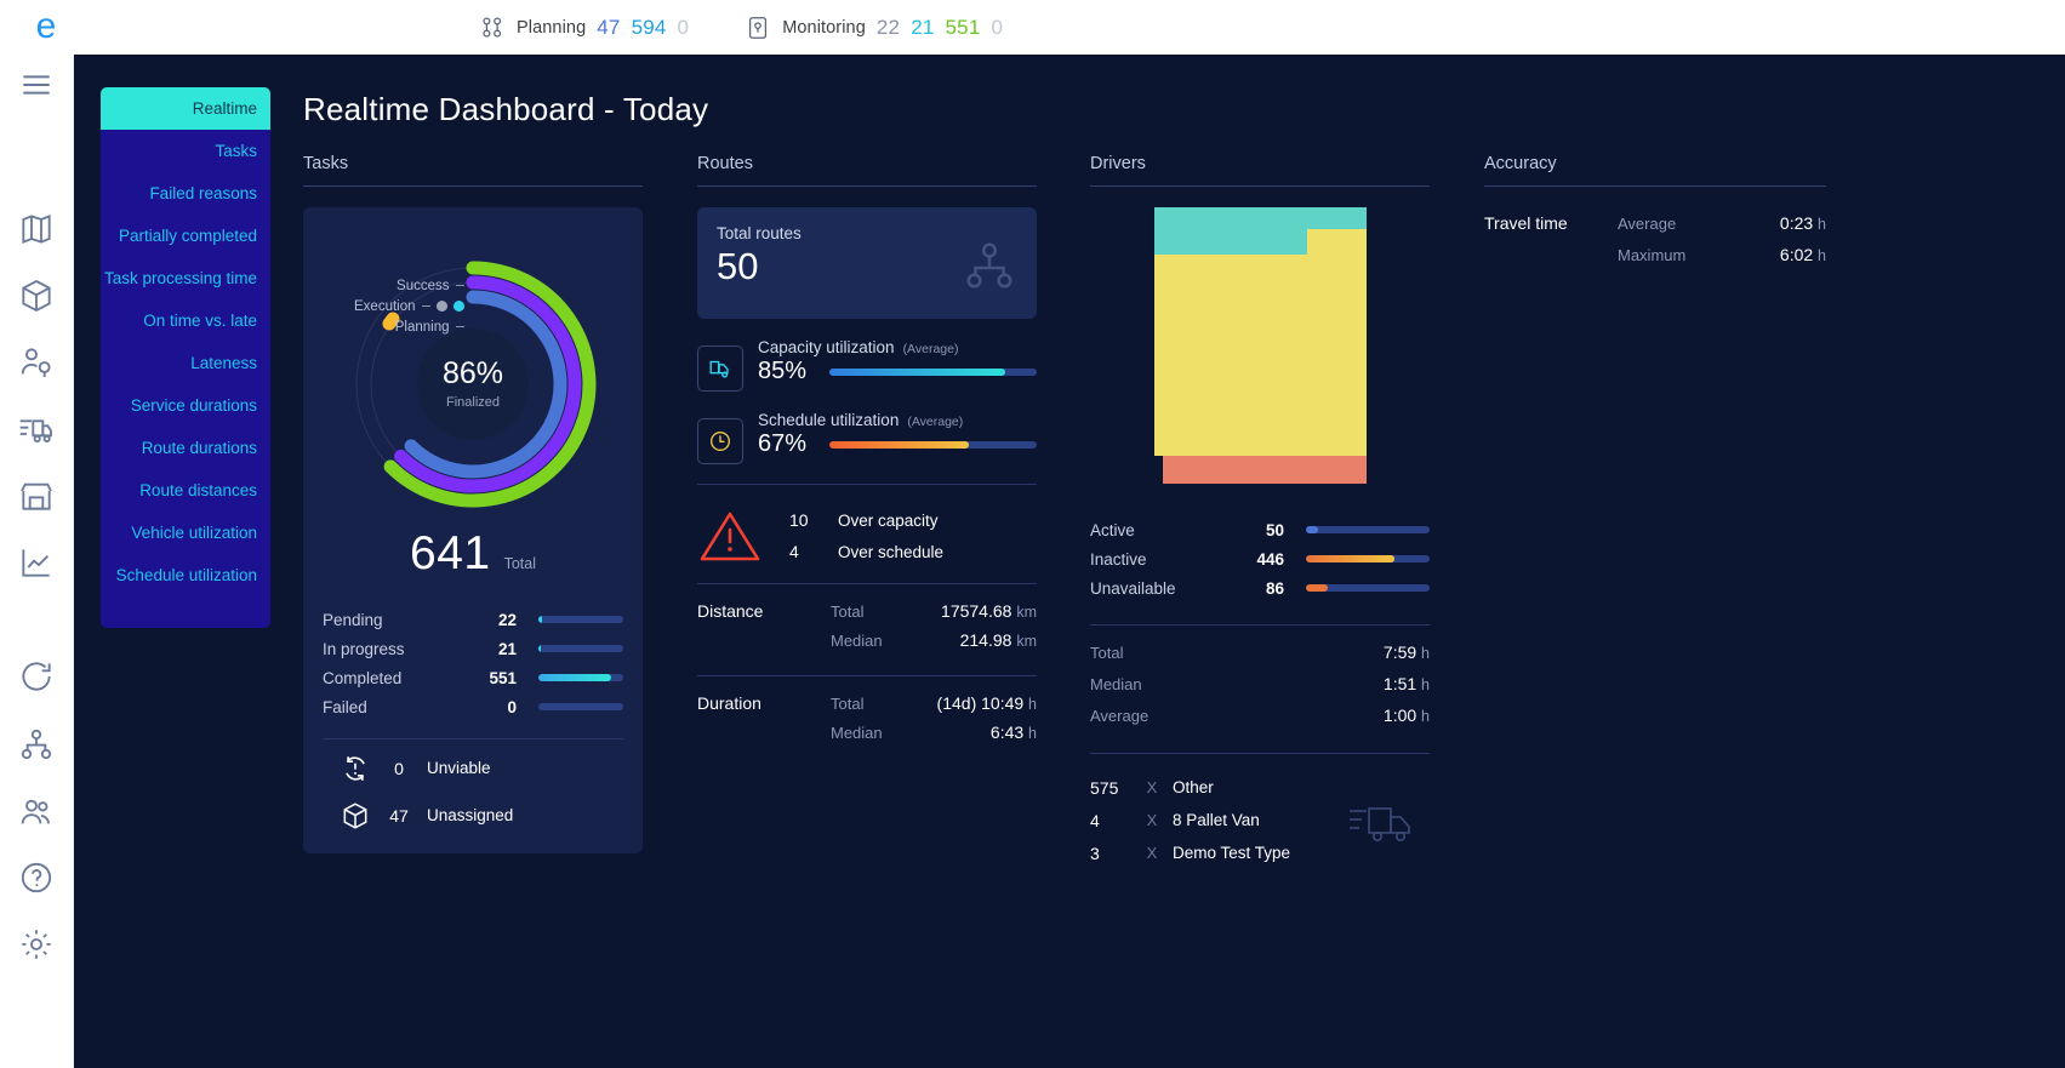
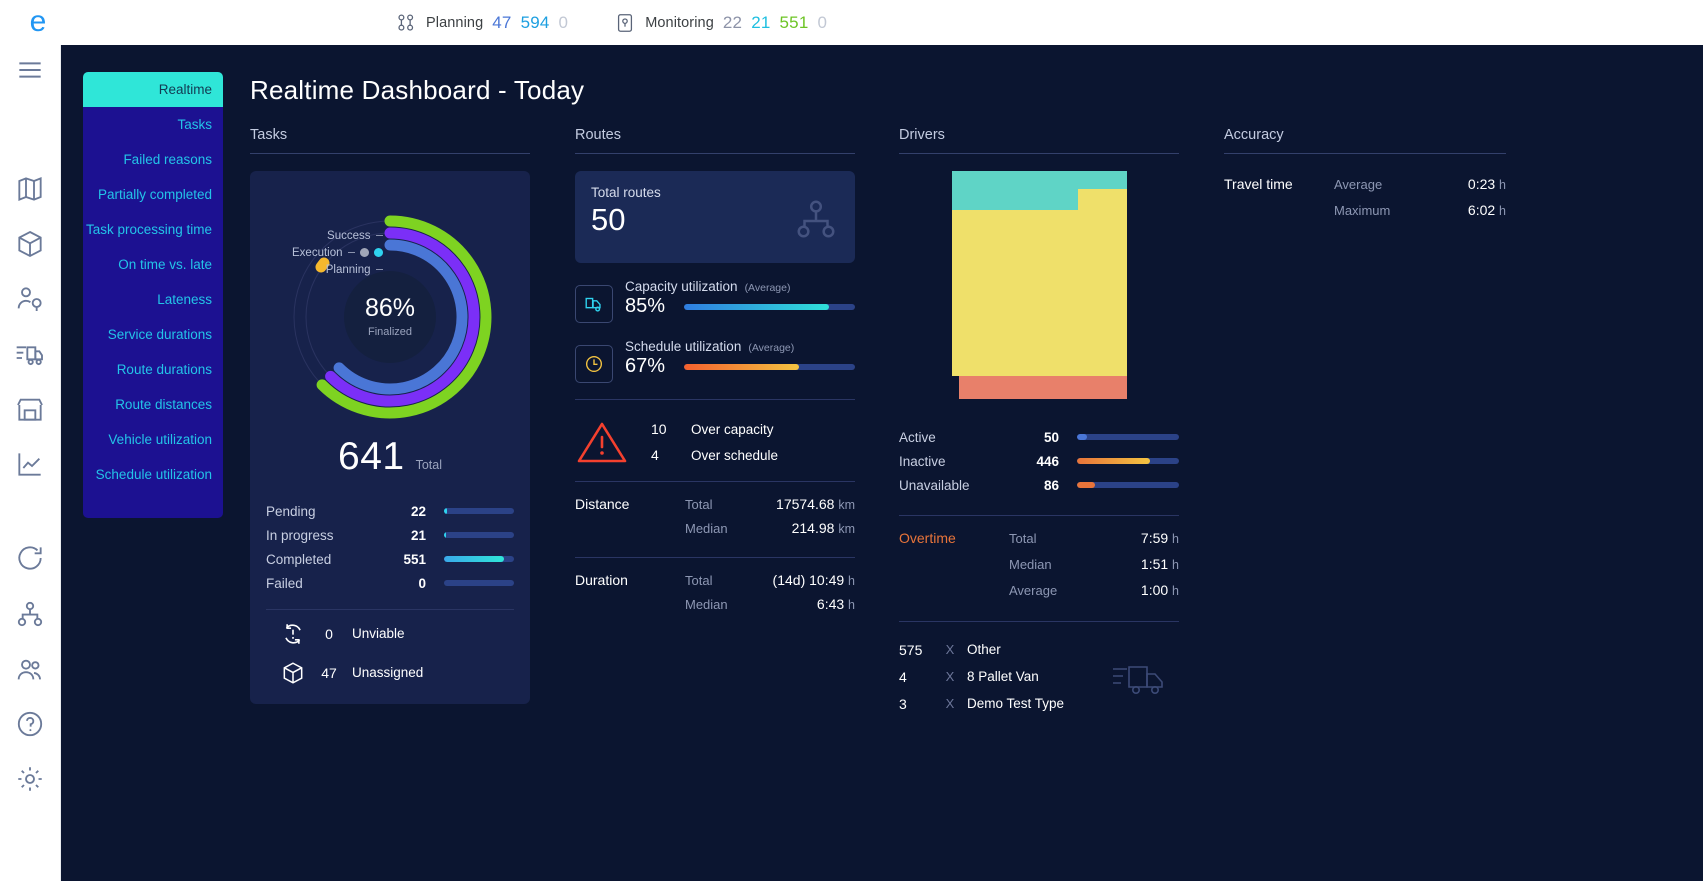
  e
  Planning
  47
  594
  0
  Monitoring
  22
  21
  551
  0
  Realtime
  Tasks
  Failed reasons
  Partially completed
  Task processing time
  On time vs. late
  Lateness
  Service durations
  Route durations
  Route distances
  Vehicle utilization
  Schedule utilization
  Realtime Dashboard - Today
  Tasks
  Success
  Execution
  Planning
  86%
  Finalized
  641
  Total
  Pending
  22
  In progress
  21
  Completed
  551
  Failed
  0
  0
  Unviable
  47
  Unassigned
  Routes
  Total routes
  50
  Capacity utilization
  (Average)
  85%
  Schedule utilization
  (Average)
  67%
  10
  Over capacity
  4
  Over schedule
  Distance
  Total
  17574.68 km
  Median
  214.98 km
  Duration
  Total
  (14d) 10:49 h
  Median
  6:43 h
  Drivers
  Active
  50
  Inactive
  446
  Unavailable
  86
+ Overtime
  Total
  7:59 h
  Median
  1:51 h
  Average
  1:00 h
  575
  X
  Other
  4
  X
  8 Pallet Van
  3
  X
  Demo Test Type
  Accuracy
  Travel time
  Average
  0:23 h
  Maximum
  6:02 h
